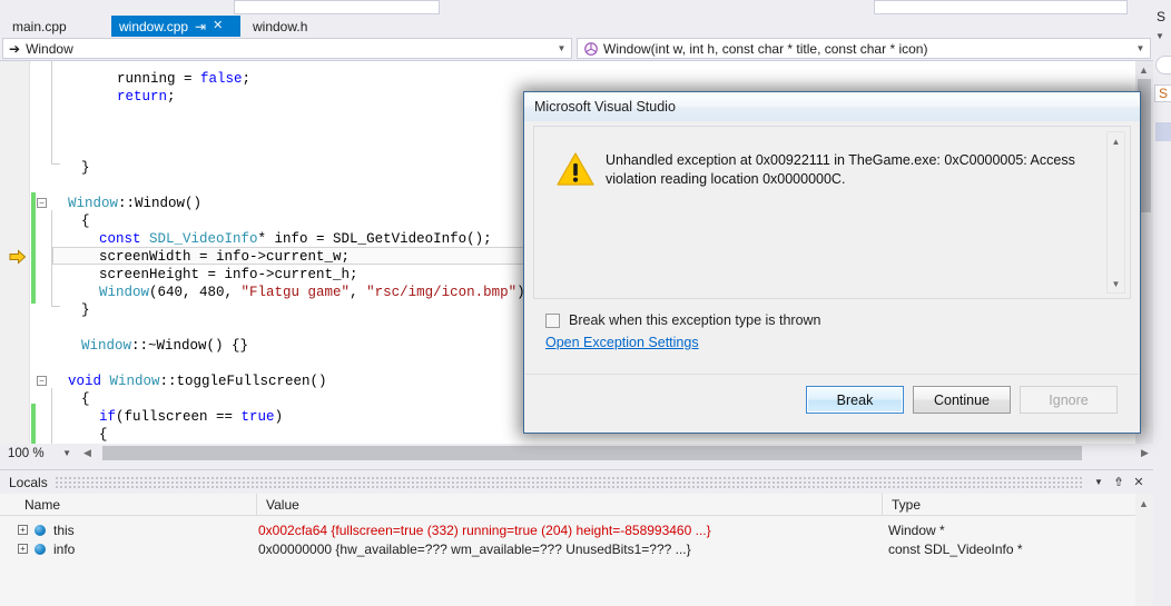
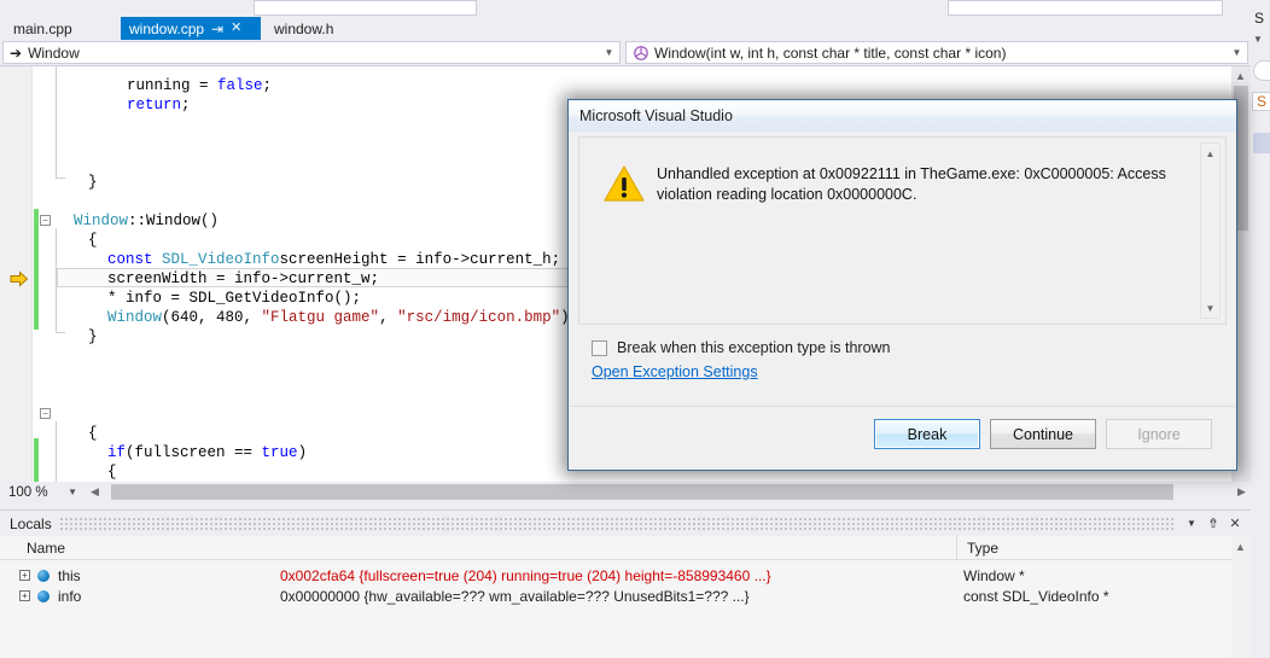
  main.cpp
  window.cpp
  ⇥
  ✕
  window.h
  ➔
  Window
  ▼
  Window(int w, int h, const char * title, const char * icon)
  ▼
  −
  −
  running = false;
  return;
  }
  Window::Window()
  {
- const SDL_VideoInfo* info = SDL_GetVideoInfo();
+ const SDL_VideoInfoscreenHeight = info->current_h;
  screenWidth = info->current_w;
- screenHeight = info->current_h;
+ * info = SDL_GetVideoInfo();
  Window(640, 480, "Flatgu game", "rsc/img/icon.bmp")
  }
- Window::~Window() {}
- void Window::toggleFullscreen()
  {
  if(fullscreen == true)
  {
  ▲
  100 %
  ▼
  ◀
  ▶
  Locals
  ▼
  ⇮
  ✕
  Name
- Value
  Type
  +
  this
- 0x002cfa64 {fullscreen=true (332) running=true (204) height=-858993460 ...}
+ 0x002cfa64 {fullscreen=true (204) running=true (204) height=-858993460 ...}
  Window *
  +
  info
  0x00000000 {hw_available=??? wm_available=??? UnusedBits1=??? ...}
  const SDL_VideoInfo *
  ▲
  S
  ▼
  S
  Microsoft Visual Studio
  Unhandled exception at 0x00922111 in TheGame.exe: 0xC0000005: Access violation reading location 0x0000000C.
  ▲
  ▼
  Break when this exception type is thrown
  Open Exception Settings
  Break
  Continue
  Ignore
